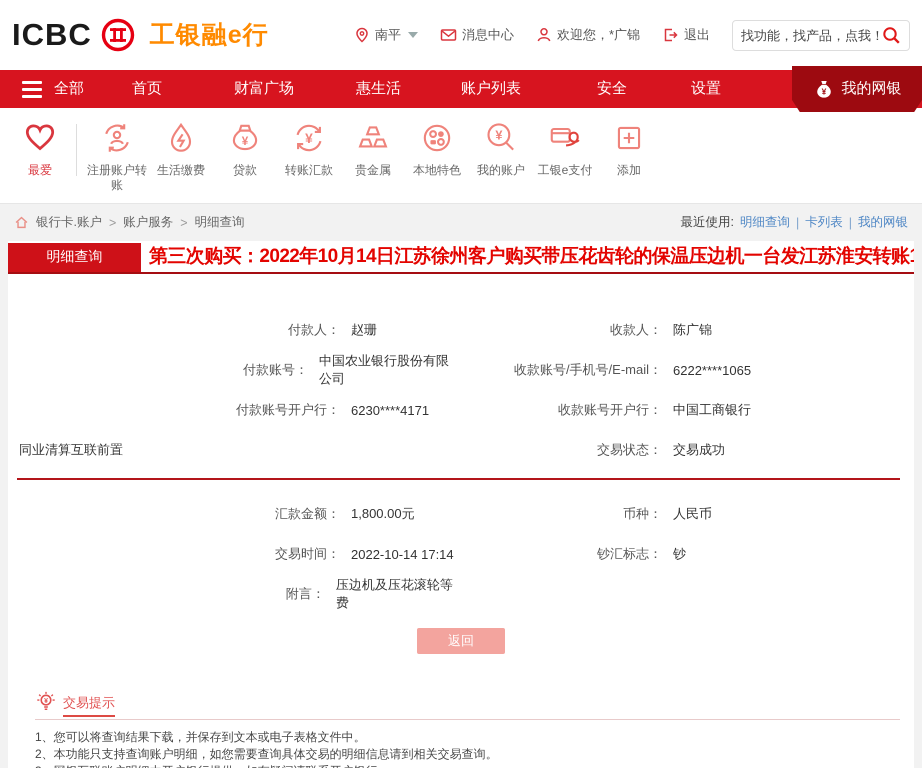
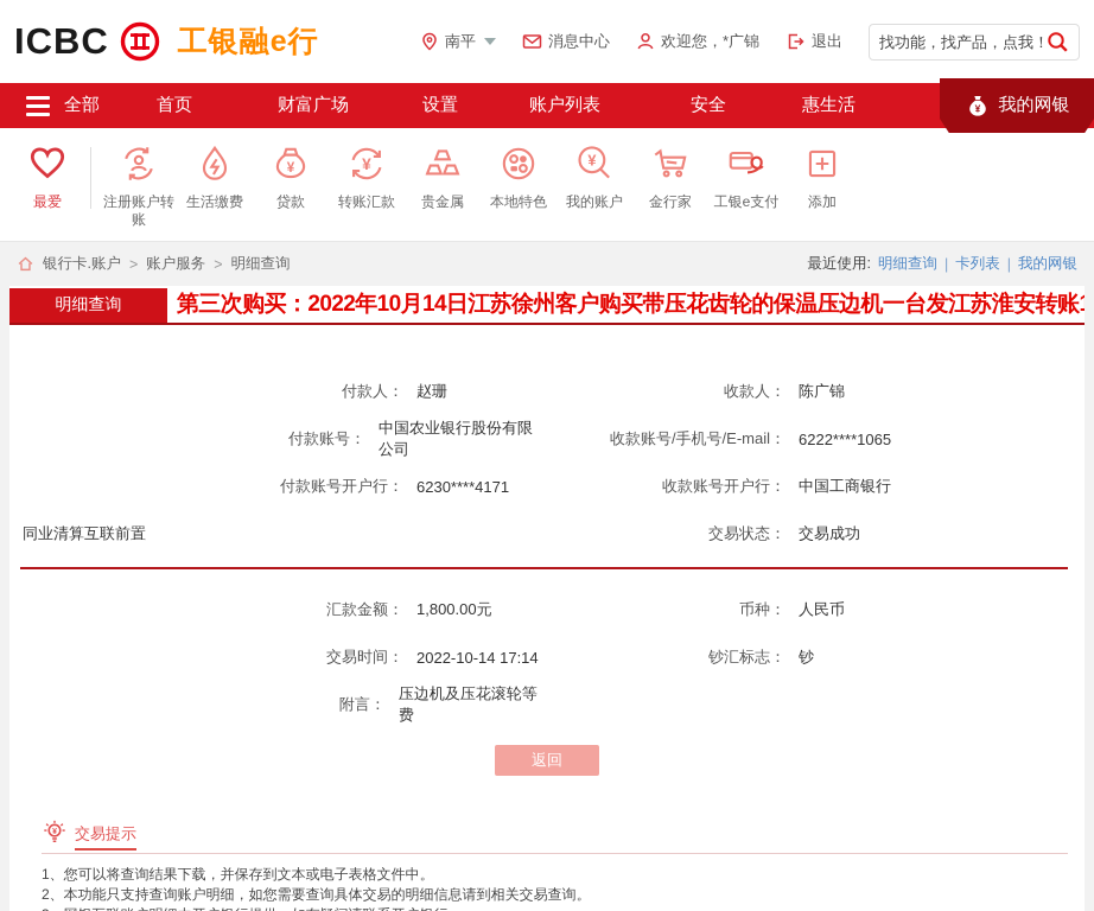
  ICBC
  工银融e行
  南平
  消息中心
  欢迎您，*广锦
  退出
  找功能，找产品，点我！
  全部
  首页
  财富广场
- 惠生活
+ 设置
  账户列表
  安全
- 设置
+ 惠生活
  ¥
  我的网银
  最爱
  注册账户转账
  生活缴费
  ¥
  贷款
  ¥
  转账汇款
  贵金属
  本地特色
  ¥
  我的账户
+ 金行家
  工银e支付
  添加
  银行卡.账户
  >
  账户服务
  >
  明细查询
  最近使用:
  明细查询
  |
  卡列表
  |
  我的网银
  明细查询
  第三次购买：2022年10月14日江苏徐州客户购买带压花齿轮的保温压边机一台发江苏淮安转账
  付款人：
  赵珊
  收款人：
  陈广锦
  付款账号：
  中国农业银行股份有限公司
  收款账号/手机号/E-mail：
  6222****1065
  付款账号开户行：
  6230****4171
  收款账号开户行：
  中国工商银行
  同业清算互联前置
  交易状态：
  交易成功
  汇款金额：
  1,800.00元
  币种：
  人民币
  交易时间：
  2022-10-14 17:14
  钞汇标志：
  钞
  附言：
  压边机及压花滚轮等费
  返回
  交易提示
  1、您可以将查询结果下载，并保存到文本或电子表格文件中。
  2、本功能只支持查询账户明细，如您需要查询具体交易的明细信息请到相关交易查询。
